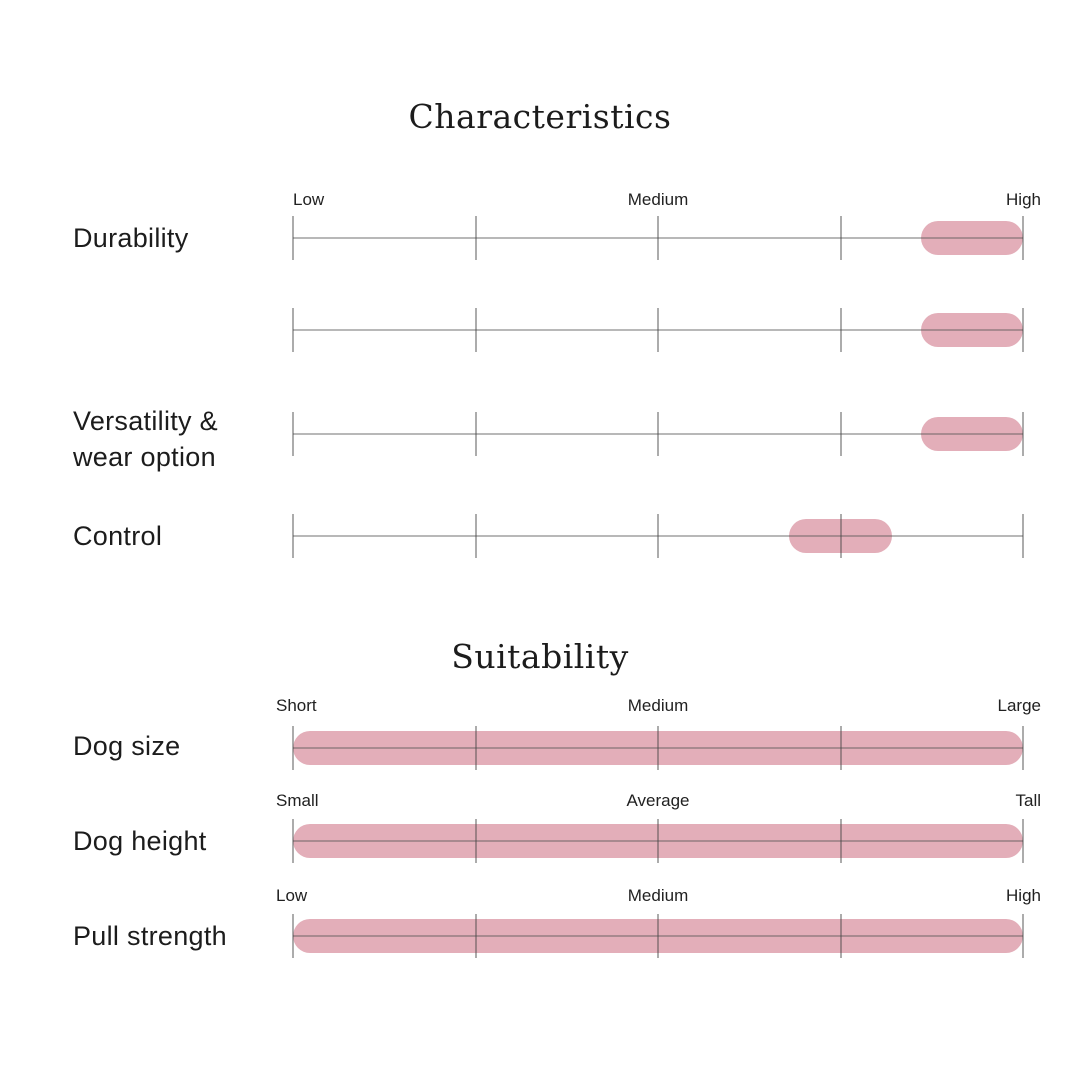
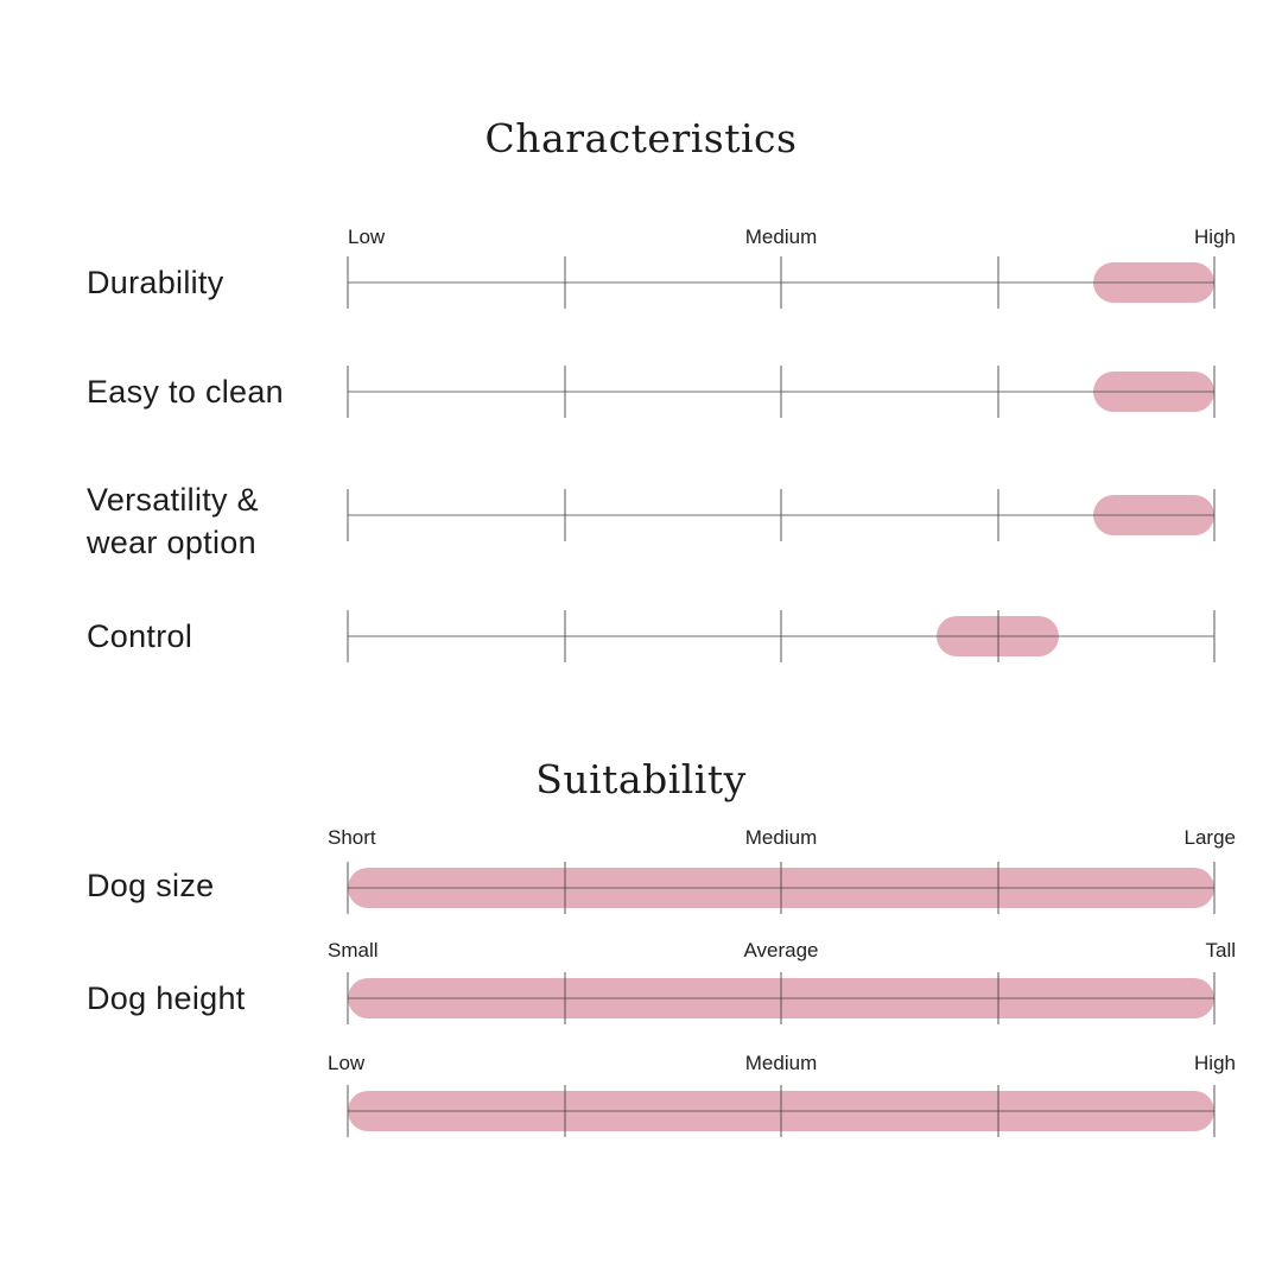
  Characteristics
  Low
  Medium
  High
  Durability
+ Easy to clean
  Versatility &
  wear option
  Control
  Suitability
  Short
  Medium
  Large
  Dog size
  Small
  Average
  Tall
  Dog height
  Low
  Medium
  High
- Pull strength
